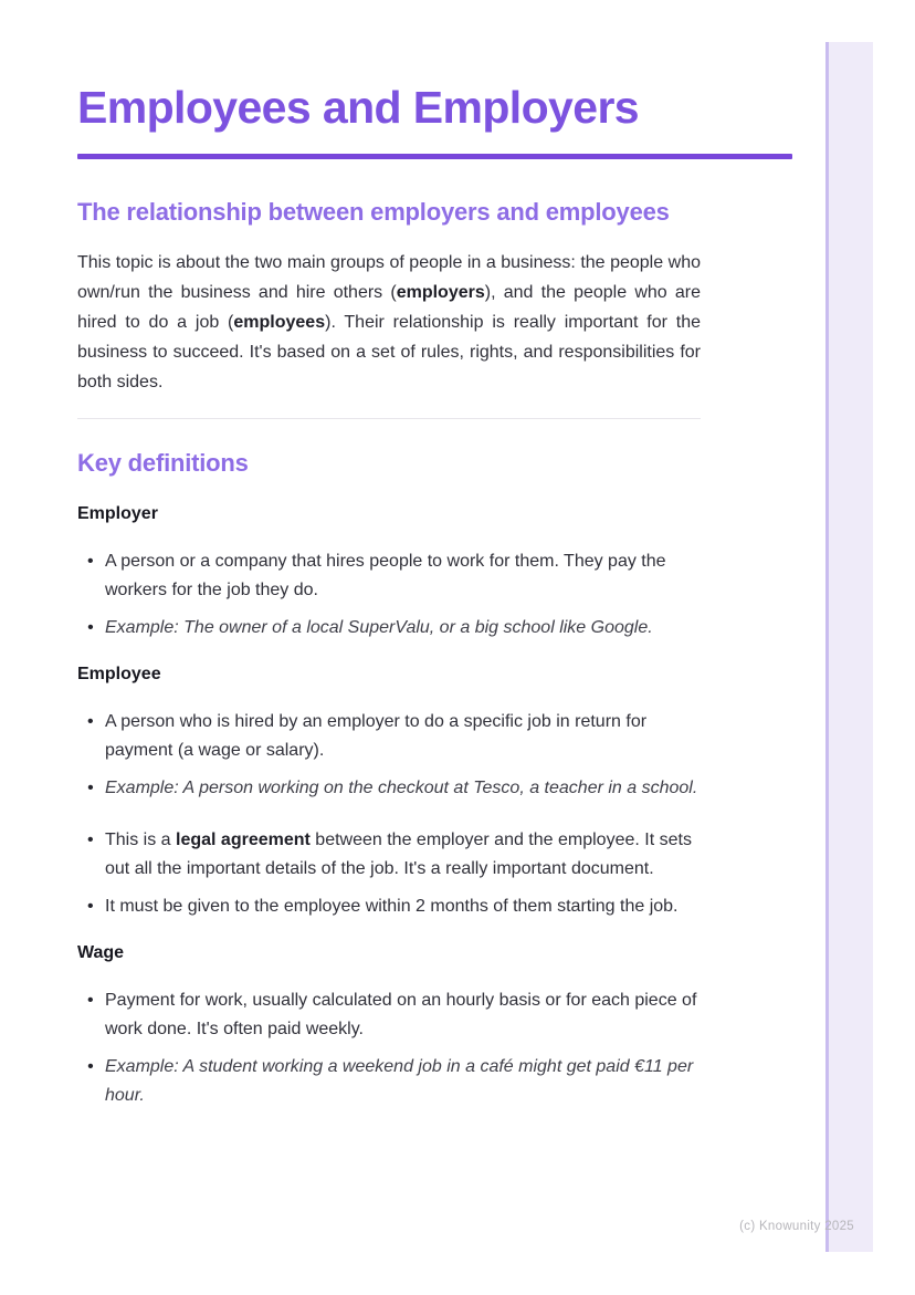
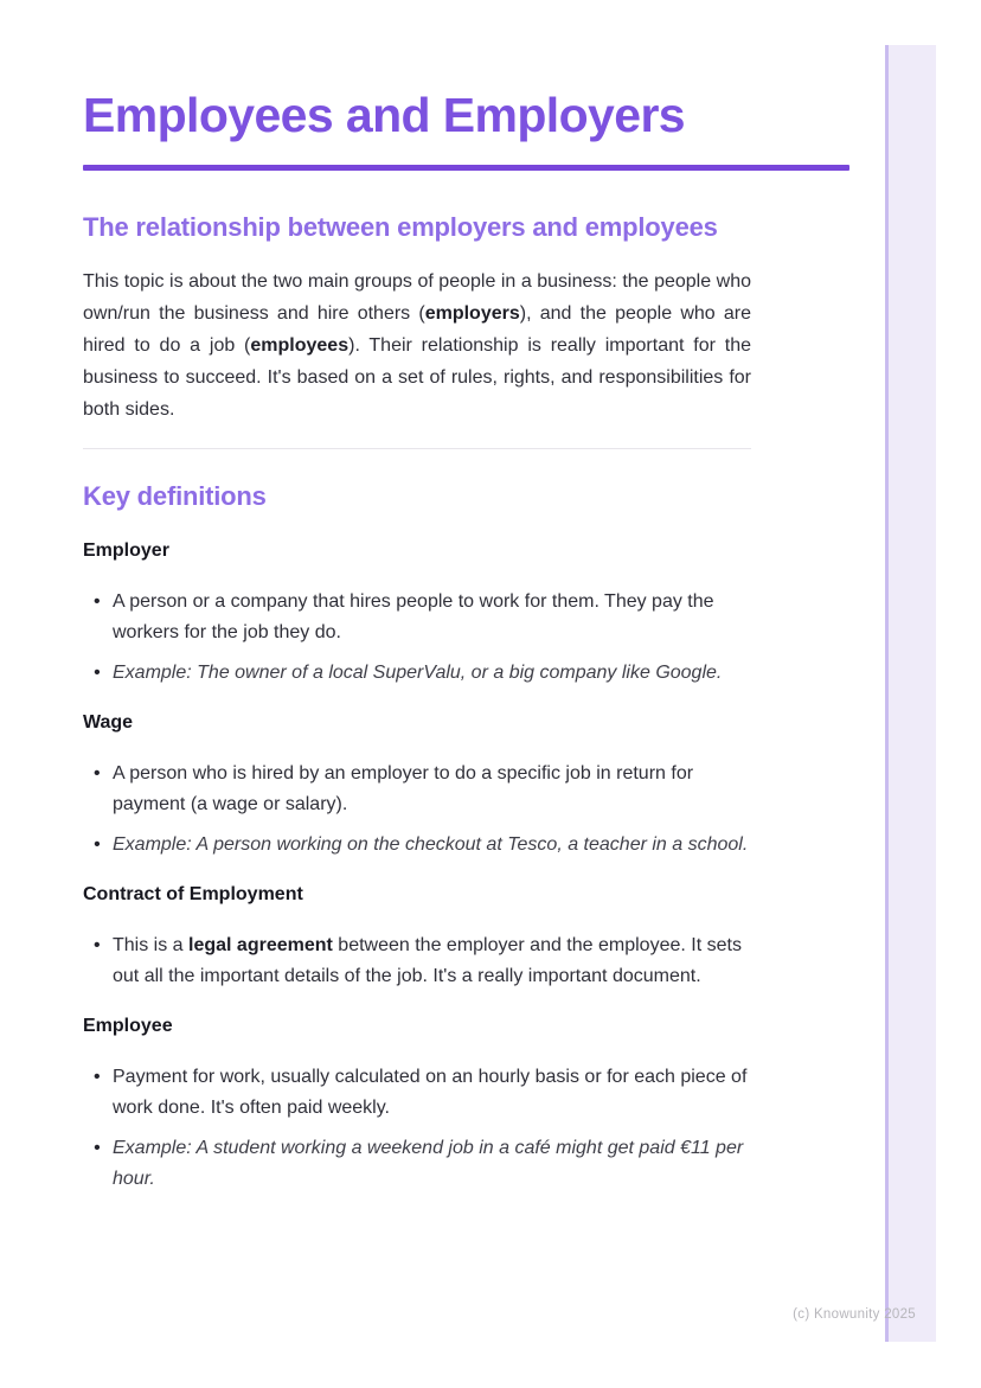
  Employees and Employers
  The relationship between employers and employees
  This topic is about the two main groups of people in a business: the people who own/run the business and hire others (employers), and the people who are hired to do a job (employees). Their relationship is really important for the business to succeed. It's based on a set of rules, rights, and responsibilities for both sides.
  Key definitions
  Employer
  A person or a company that hires people to work for them. They pay the workers for the job they do.
- Example: The owner of a local SuperValu, or a big school like Google.
+ Example: The owner of a local SuperValu, or a big company like Google.
- Employee
+ Wage
  A person who is hired by an employer to do a specific job in return for payment (a wage or salary).
  Example: A person working on the checkout at Tesco, a teacher in a school.
+ Contract of Employment
  This is a legal agreement between the employer and the employee. It sets out all the important details of the job. It's a really important document.
- It must be given to the employee within 2 months of them starting the job.
- Wage
+ Employee
  Payment for work, usually calculated on an hourly basis or for each piece of work done. It's often paid weekly.
  Example: A student working a weekend job in a café might get paid €11 per hour.
  (c) Knowunity 2025
